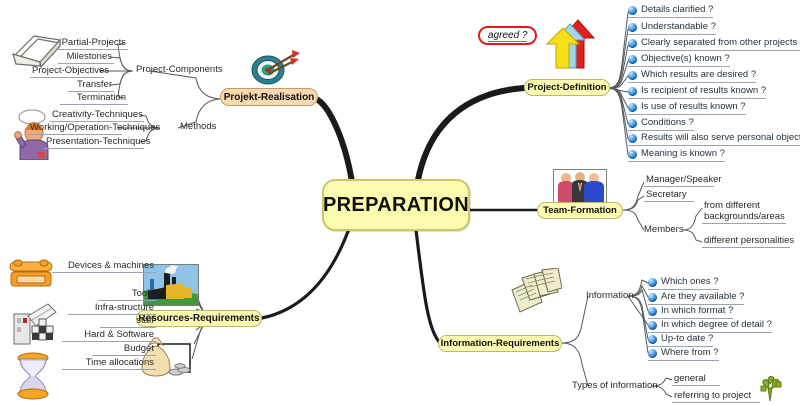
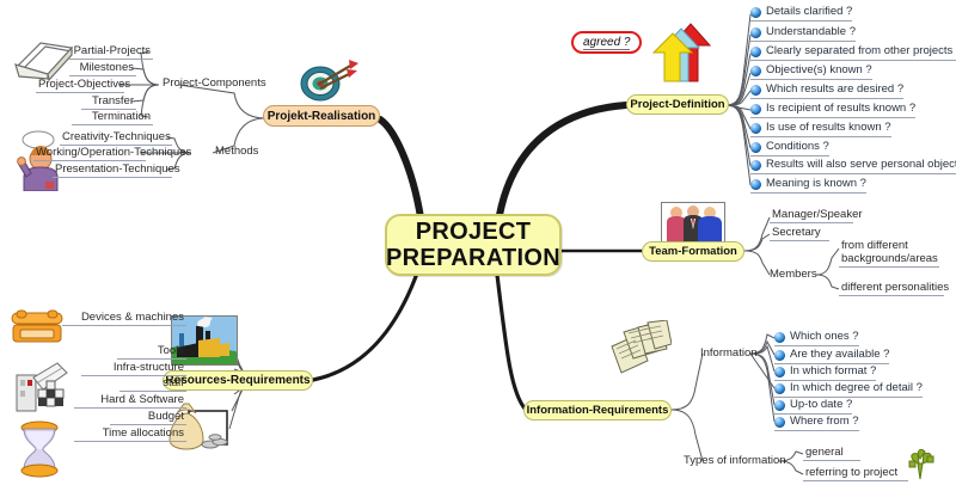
  agreed ?
+ PROJECT
  PREPARATION
  Projekt-Realisation
  Project-Definition
  Team-Formation
  Resources-Requirements
  Information-Requirements
  Project-Components
  Methods
  Partial-Projects
  Milestones
  Project-Objectives
  Transfer
  Termination
  Creativity-Techniques
  Working/Operation-Techniques
  Presentation-Techniques
  Devices & machines
  Tools
  Infra-structure
  staff
  Hard & Software
  Budget
  Time allocations
  Details clarified ?
  Understandable ?
  Clearly separated from other projects
  Objective(s) known ?
  Which results are desired ?
  Is recipient of results known ?
  Is use of results known ?
  Conditions ?
  Results will also serve personal objec
  Meaning is known ?
  Manager/Speaker
  Secretary
  Members
  from different
  backgrounds/areas
  different personalities
  Information
  Types of information
  Which ones ?
  Are they available ?
  In which format ?
  In which degree of detail ?
  Up-to date ?
  Where from ?
  general
  referring to project
